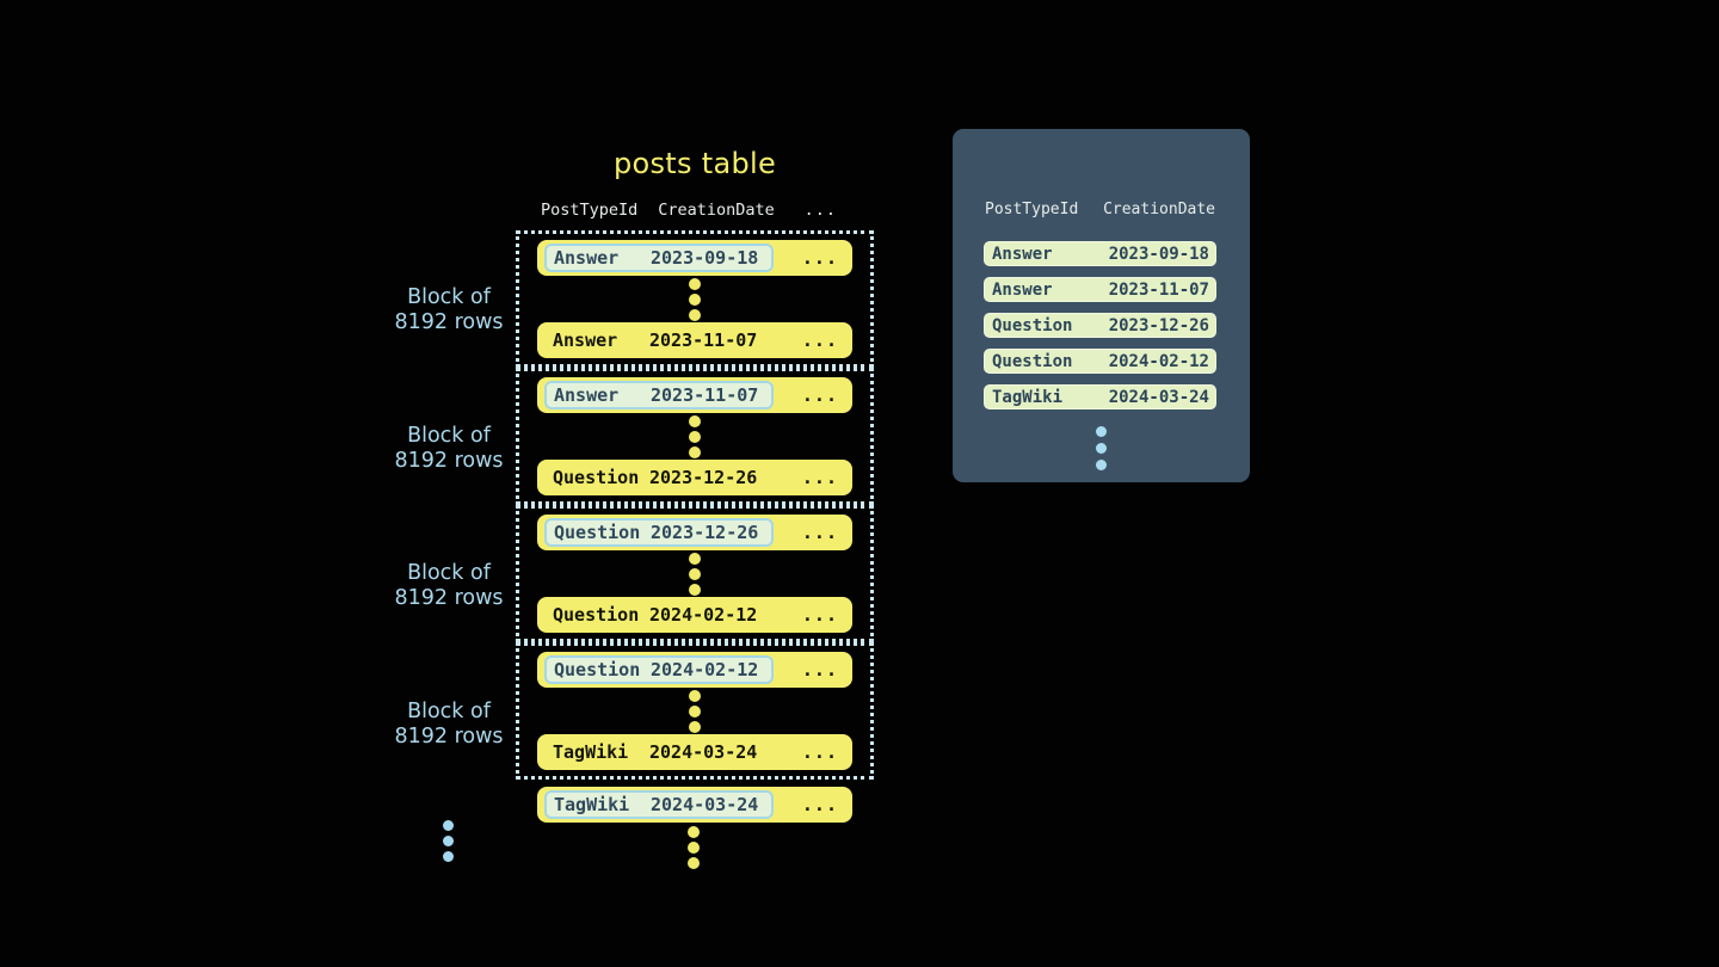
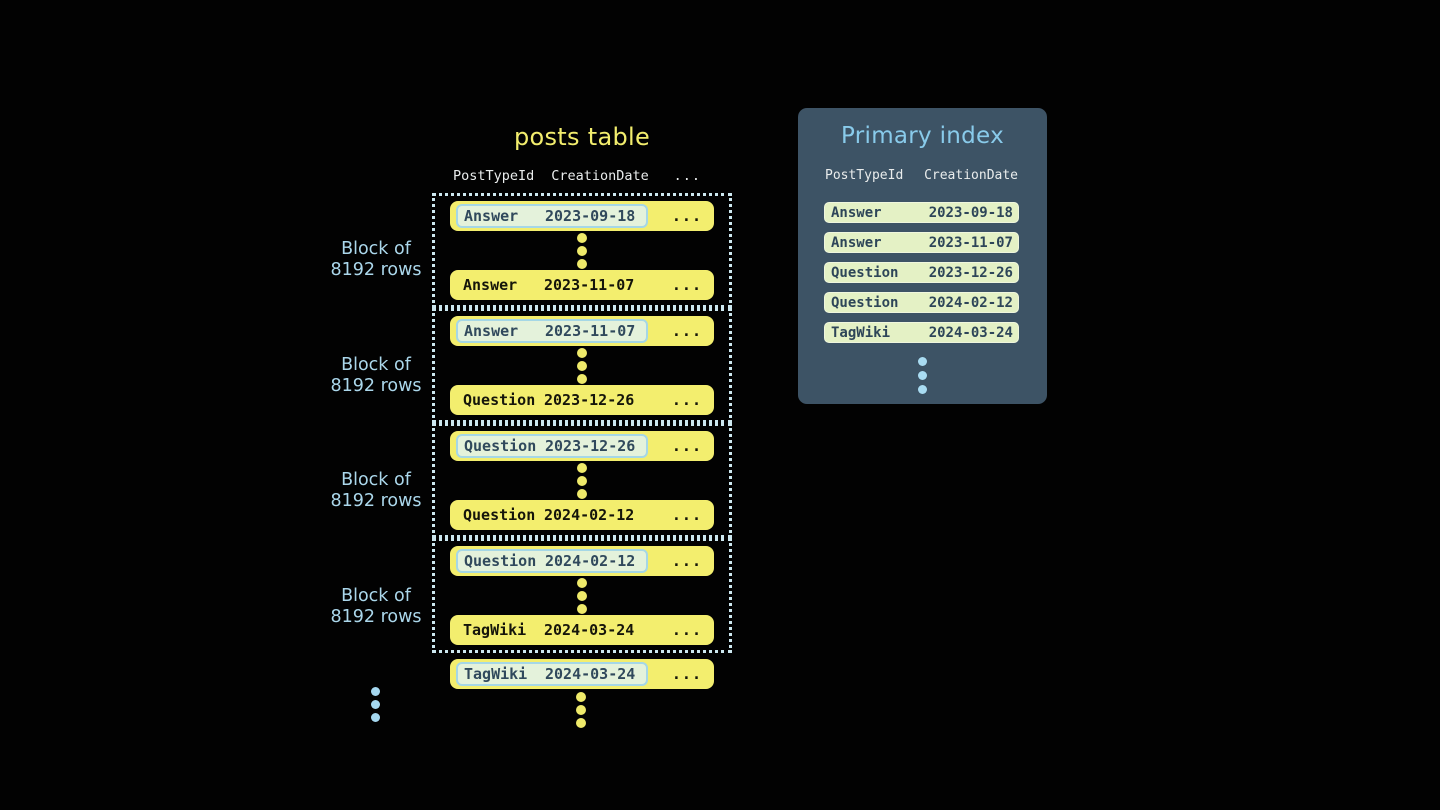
  posts table
  PostTypeId
  CreationDate
  ...
  Answer
  2023-09-18
  ...
  Answer
  2023-11-07
  ...
  Answer
  2023-11-07
  ...
  Question
  2023-12-26
  ...
  Question
  2023-12-26
  ...
  Question
  2024-02-12
  ...
  Question
  2024-02-12
  ...
  TagWiki
  2024-03-24
  ...
  Block of 8192 rows
  Block of 8192 rows
  Block of 8192 rows
  Block of 8192 rows
  TagWiki
  2024-03-24
  ...
+ Primary index
  PostTypeId
  CreationDate
  Answer
  2023-09-18
  Answer
  2023-11-07
  Question
  2023-12-26
  Question
  2024-02-12
  TagWiki
  2024-03-24
